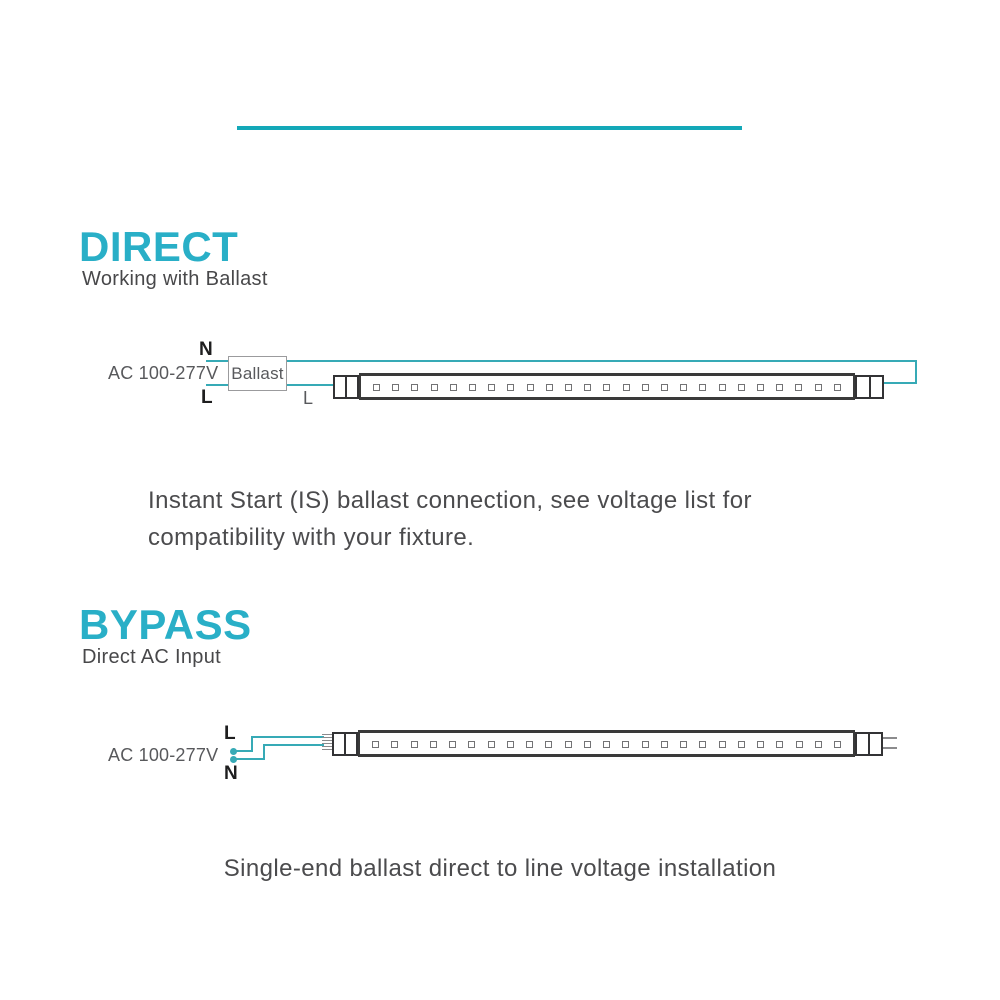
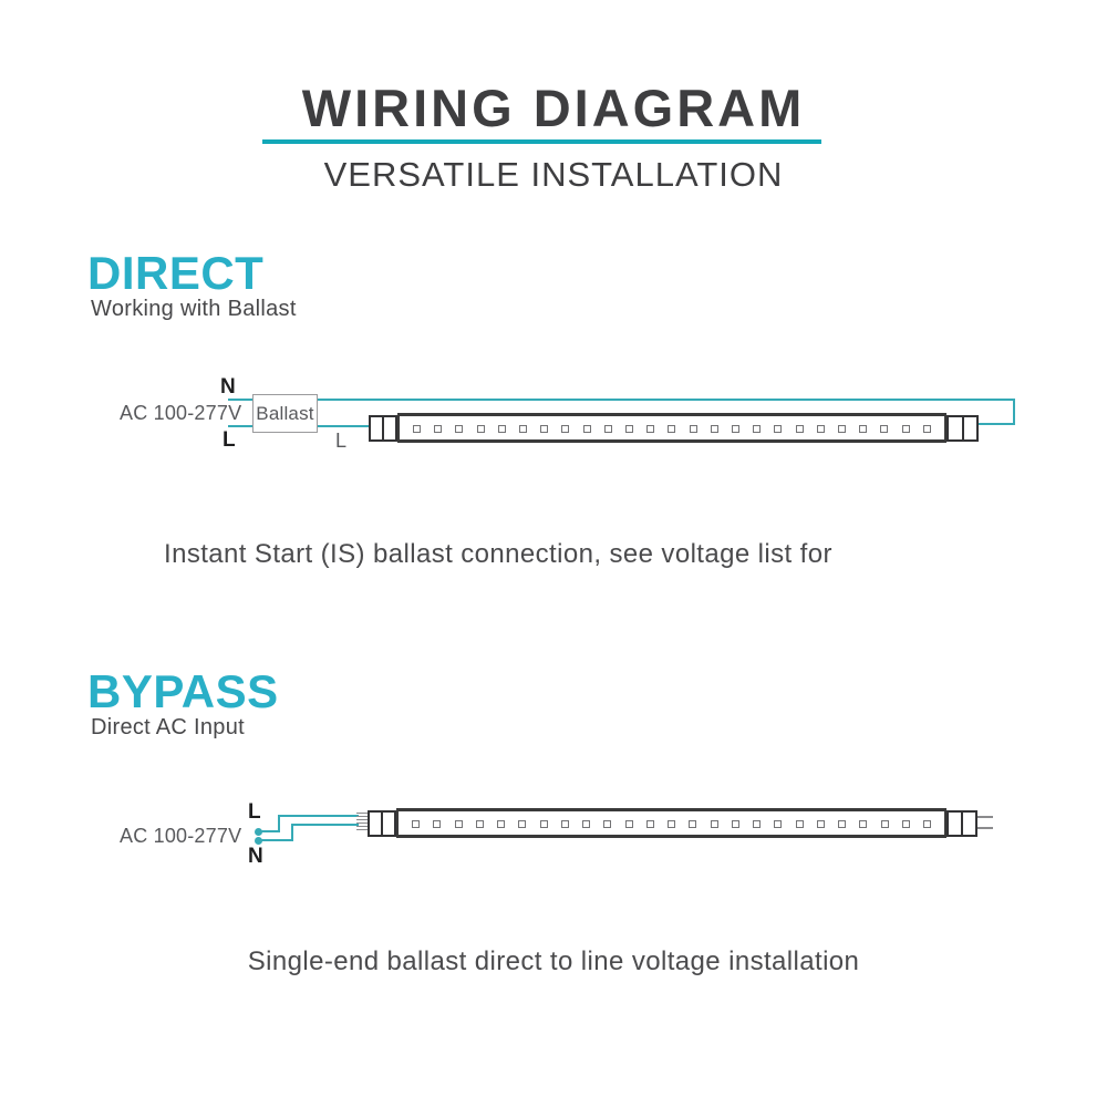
+ WIRING DIAGRAM
+ VERSATILE INSTALLATION
  DIRECT
  Working with Ballast
  AC 100-277V
  N
  L
  Ballast
  L
  Instant Start (IS) ballast connection, see voltage list for
- compatibility with your fixture.
  BYPASS
  Direct AC Input
  AC 100-277V
  L
  N
  Single-end ballast direct to line voltage installation
